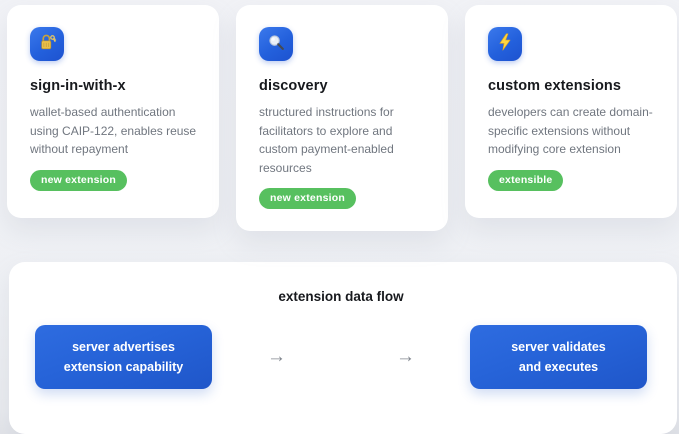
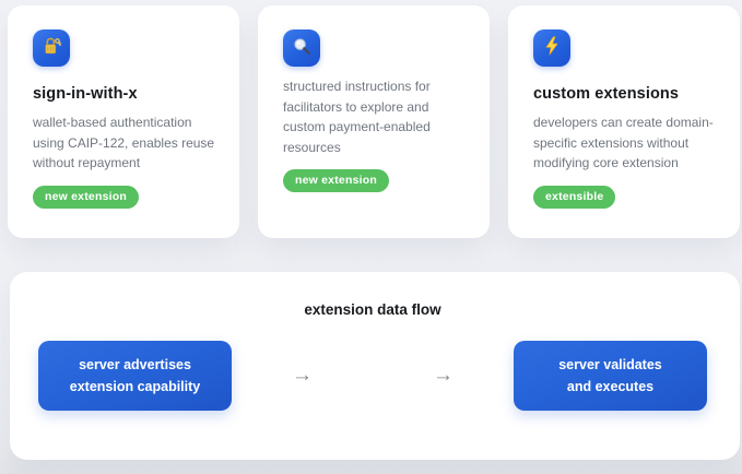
  sign-in-with-x
  wallet-based authentication using CAIP-122, enables reuse without repayment
  new extension
- discovery
  structured instructions for facilitators to explore and custom payment-enabled resources
  new extension
  custom extensions
  developers can create domain-specific extensions without modifying core extension
  extensible
  extension data flow
  server advertises
  extension capability
  →
  →
  server validates
  and executes
